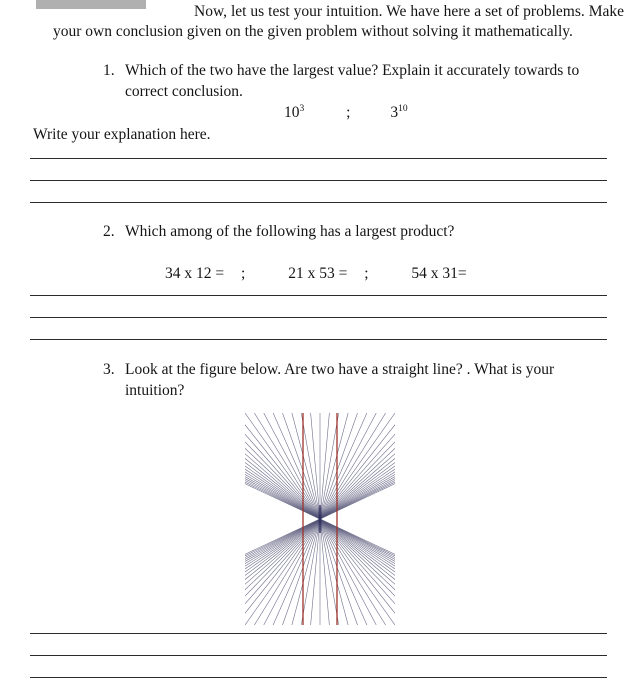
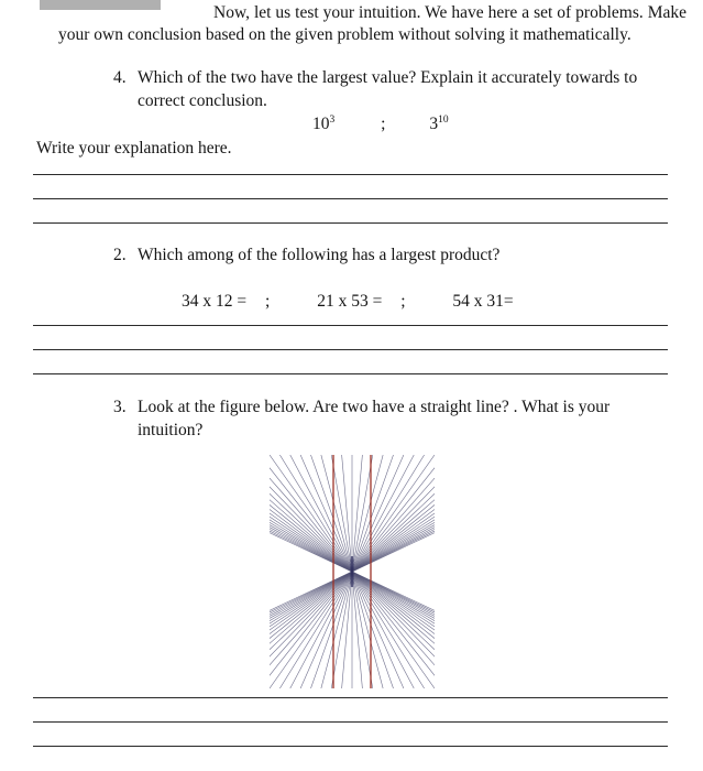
- Now, let us test your intuition. We have here a set of problems. Make your own conclusion given on the given problem without solving it mathematically.
+ Now, let us test your intuition. We have here a set of problems. Make your own conclusion based on the given problem without solving it mathematically.
- 1.
+ 4.
  Which of the two have the largest value? Explain it accurately towards to correct conclusion.
  103 ; 310
  Write your explanation here.
  2.
  Which among of the following has a largest product?
  34 x 12 = ; 21 x 53 = ; 54 x 31=
  3.
  Look at the figure below. Are two have a straight line? . What is your intuition?
